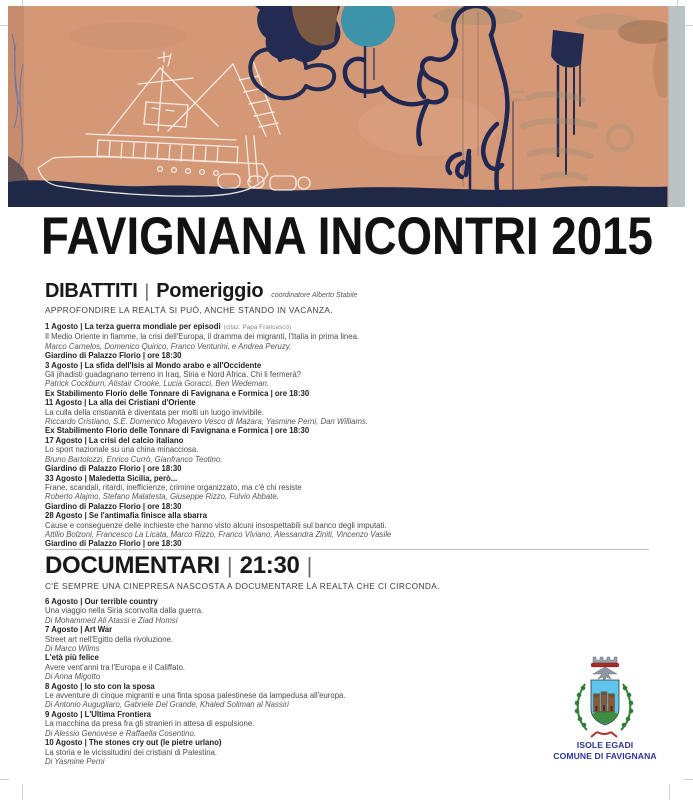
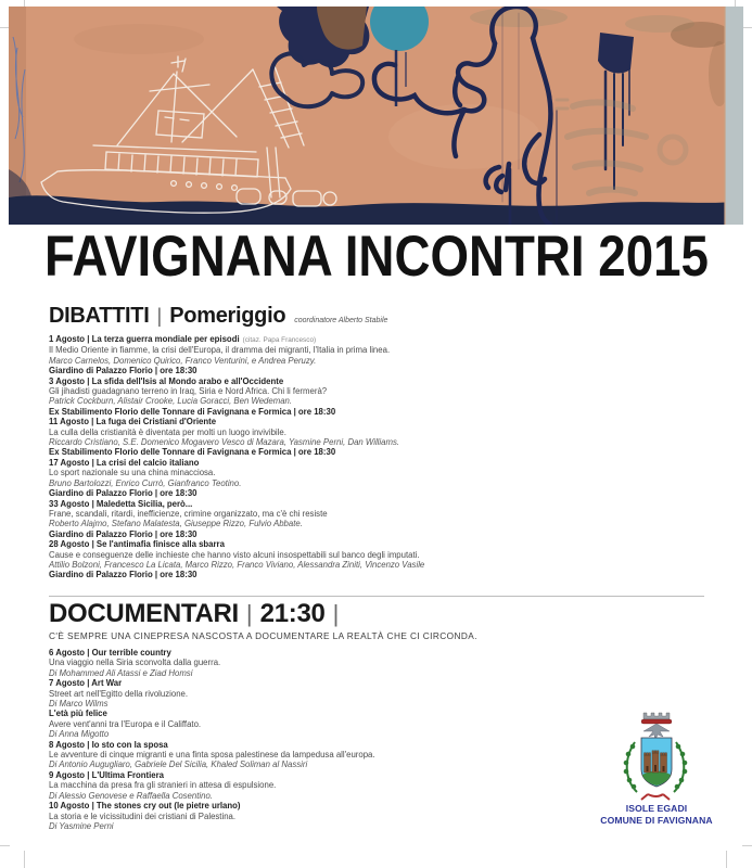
  FAVIGNANA INCONTRI 2015
  DIBATTITI
  |
  Pomeriggio
- APPROFONDIRE LA REALTÀ SI PUÒ, ANCHE STANDO IN VACANZA.
  Il Medio Oriente in fiamme, la crisi dell'Europa, il dramma dei migranti, l'Italia in prima linea.
  Marco Carnelos, Domenico Quirico, Franco Venturini, e Andrea Peruzy.
  Giardino di Palazzo Florio | ore 18:30
  3 Agosto | La sfida dell'Isis al Mondo arabo e all'Occidente
  Gli jihadisti guadagnano terreno in Iraq, Siria e Nord Africa. Chi li fermerà?
  Patrick Cockburn, Alistair Crooke, Lucia Goracci, Ben Wedeman.
  Ex Stabilimento Florio delle Tonnare di Favignana e Formica | ore 18:30
- 11 Agosto | La alla dei Cristiani d'Oriente
+ 11 Agosto | La fuga dei Cristiani d'Oriente
  La culla della cristianità è diventata per molti un luogo invivibile.
  Riccardo Cristiano, S.E. Domenico Mogavero Vesco di Mazara, Yasmine Perni, Dan Williams.
  Ex Stabilimento Florio delle Tonnare di Favignana e Formica | ore 18:30
  17 Agosto | La crisi del calcio italiano
  Lo sport nazionale su una china minacciosa.
  Bruno Bartolozzi, Enrico Currò, Gianfranco Teotino.
  Giardino di Palazzo Florio | ore 18:30
  33 Agosto | Maledetta Sicilia, però...
  Frane, scandali, ritardi, inefficienze, crimine organizzato, ma c'è chi resiste
  Roberto Alajmo, Stefano Malatesta, Giuseppe Rizzo, Fulvio Abbate.
  Giardino di Palazzo Florio | ore 18:30
  28 Agosto | Se l'antimafia finisce alla sbarra
  Cause e conseguenze delle inchieste che hanno visto alcuni insospettabili sul banco degli imputati.
  Attilio Bolzoni, Francesco La Licata, Marco Rizzo, Franco Viviano, Alessandra Ziniti, Vincenzo Vasile
  Giardino di Palazzo Florio | ore 18:30
  DOCUMENTARI
  |
  21:30
  |
  C'È SEMPRE UNA CINEPRESA NASCOSTA A DOCUMENTARE LA REALTÀ CHE CI CIRCONDA.
  6 Agosto | Our terrible country
  Una viaggio nella Siria sconvolta dalla guerra.
  Di Mohammed Ali Atassi e Ziad Homsi
  7 Agosto | Art War
  Street art nell'Egitto della rivoluzione.
  Di Marco Wilms
  L'età più felice
  Avere vent'anni tra l'Europa e il Califfato.
  Di Anna Migotto
  8 Agosto | Io sto con la sposa
  Le avventure di cinque migranti e una finta sposa palestinese da lampedusa all'europa.
- Di Antonio Augugliaro, Gabriele Del Grande, Khaled Soliman al Nassiri
+ Di Antonio Augugliaro, Gabriele Del Sicilia, Khaled Soliman al Nassiri
  9 Agosto | L'Ultima Frontiera
  La macchina da presa fra gli stranieri in attesa di espulsione.
  Di Alessio Genovese e Raffaella Cosentino.
  10 Agosto | The stones cry out (le pietre urlano)
  La storia e le vicissitudini dei cristiani di Palestina.
  Di Yasmine Perni
  ISOLE EGADI
  COMUNE DI FAVIGNANA
